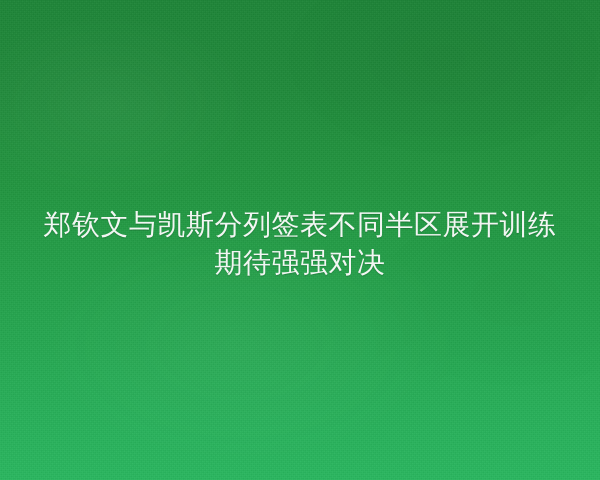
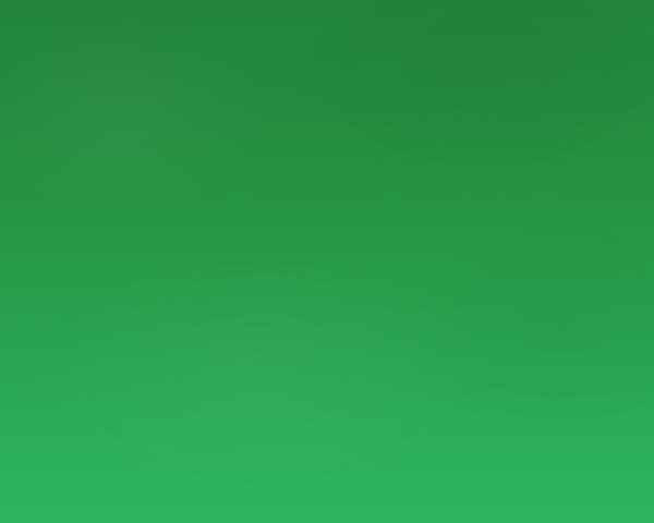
- 郑钦文与凯斯分列签表不同半区展开训练
- 期待强强对决
